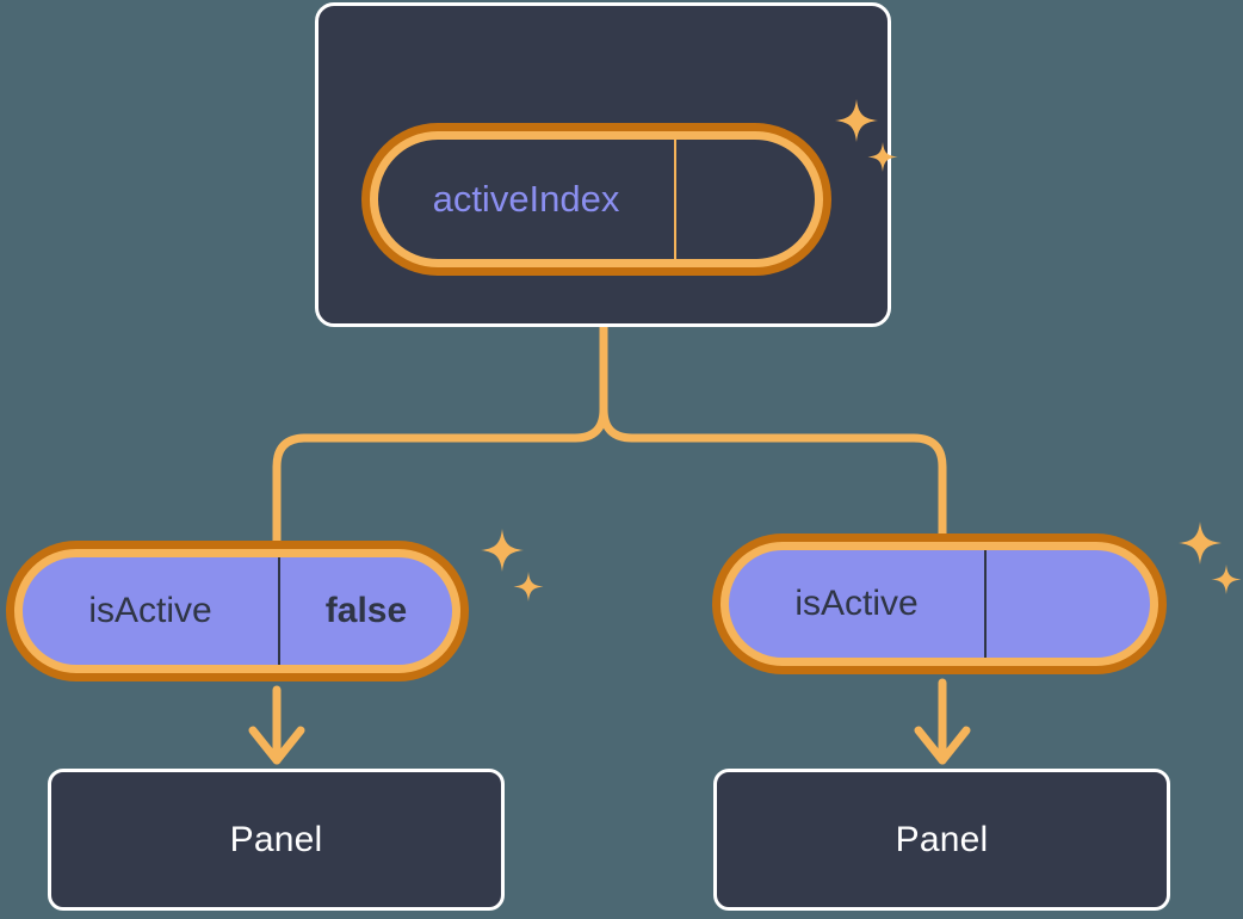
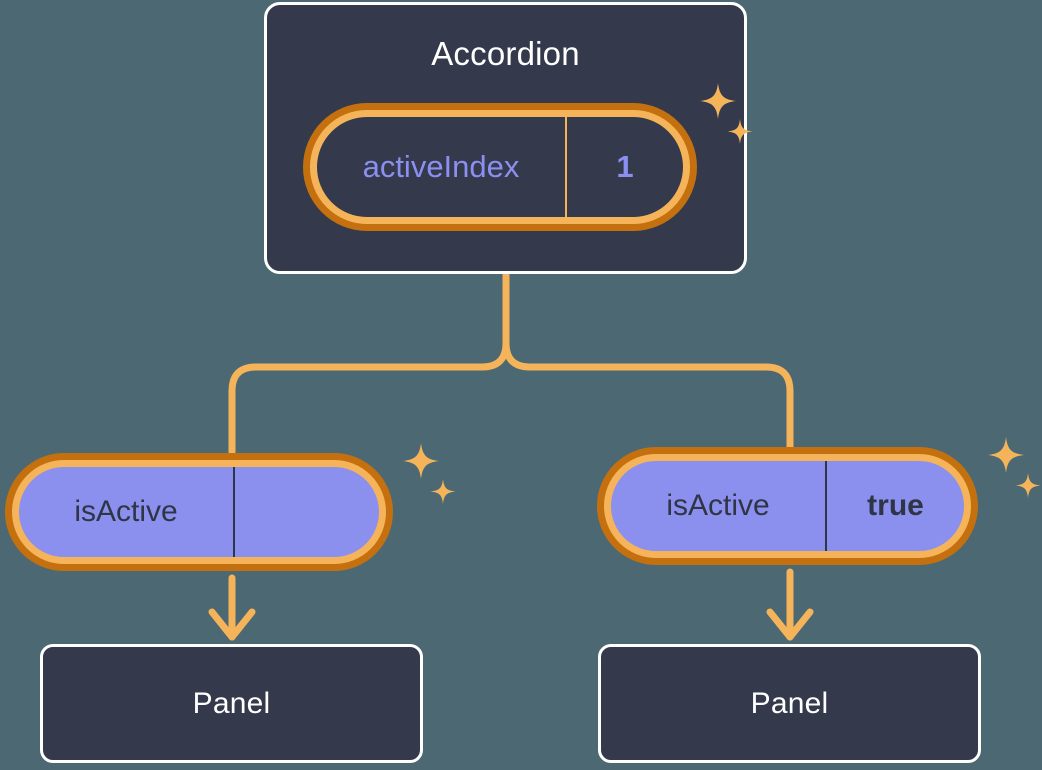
+ Accordion
  activeIndex
+ 1
  isActive
- false
  Panel
  isActive
+ true
  Panel
